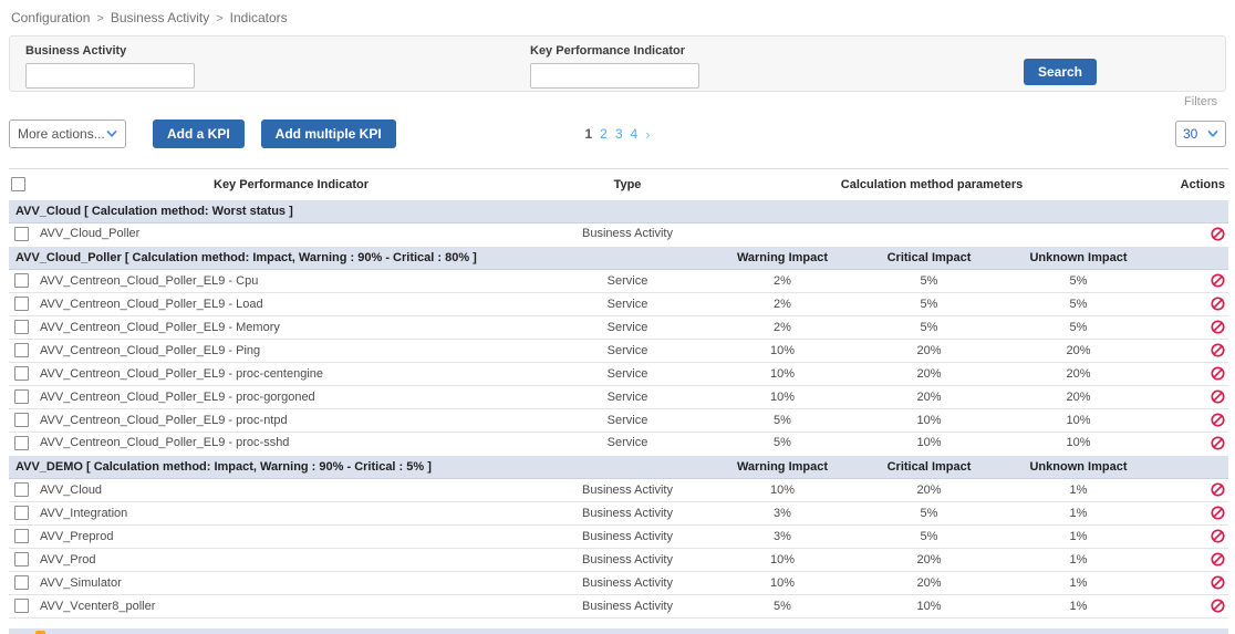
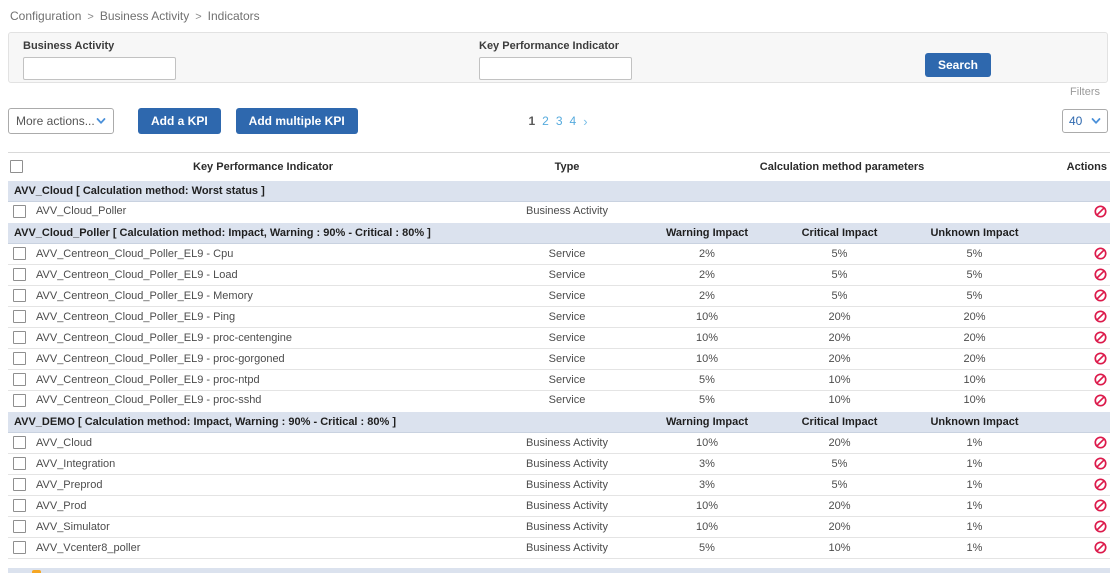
  Configuration > Business Activity > Indicators
  Business Activity
  Key Performance Indicator
  Search
  Filters
  More actions...
  Add a KPI
  Add multiple KPI
  1
  2
  3
  4
  ›
- 30
+ 40
  	Key Performance Indicator	Type	Calculation method parameters	Actions
  AVV_Cloud [ Calculation method: Worst status ]
  	AVV_Cloud_Poller	Business Activity
  AVV_Cloud_Poller [ Calculation method: Impact, Warning : 90% - Critical : 80% ]	Warning Impact	Critical Impact	Unknown Impact
  	AVV_Centreon_Cloud_Poller_EL9 - Cpu	Service	2%	5%	5%
  	AVV_Centreon_Cloud_Poller_EL9 - Load	Service	2%	5%	5%
  	AVV_Centreon_Cloud_Poller_EL9 - Memory	Service	2%	5%	5%
  	AVV_Centreon_Cloud_Poller_EL9 - Ping	Service	10%	20%	20%
  	AVV_Centreon_Cloud_Poller_EL9 - proc-centengine	Service	10%	20%	20%
  	AVV_Centreon_Cloud_Poller_EL9 - proc-gorgoned	Service	10%	20%	20%
  	AVV_Centreon_Cloud_Poller_EL9 - proc-ntpd	Service	5%	10%	10%
  	AVV_Centreon_Cloud_Poller_EL9 - proc-sshd	Service	5%	10%	10%
- AVV_DEMO [ Calculation method: Impact, Warning : 90% - Critical : 5% ]	Warning Impact	Critical Impact	Unknown Impact
+ AVV_DEMO [ Calculation method: Impact, Warning : 90% - Critical : 80% ]	Warning Impact	Critical Impact	Unknown Impact
  	AVV_Cloud	Business Activity	10%	20%	1%
  	AVV_Integration	Business Activity	3%	5%	1%
  	AVV_Preprod	Business Activity	3%	5%	1%
  	AVV_Prod	Business Activity	10%	20%	1%
  	AVV_Simulator	Business Activity	10%	20%	1%
  	AVV_Vcenter8_poller	Business Activity	5%	10%	1%
